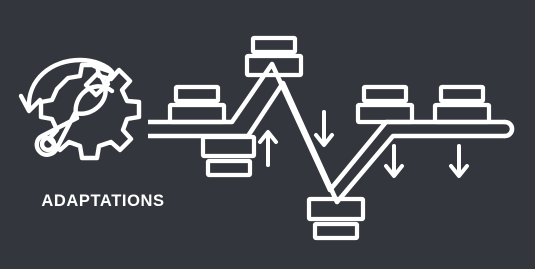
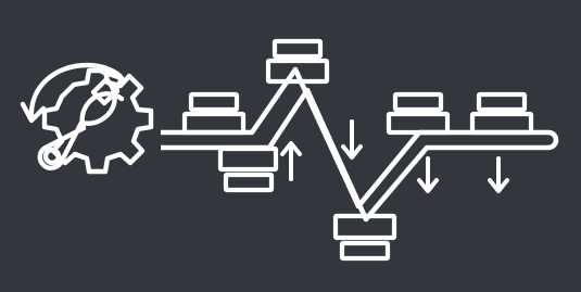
- ADAPTATIONS
